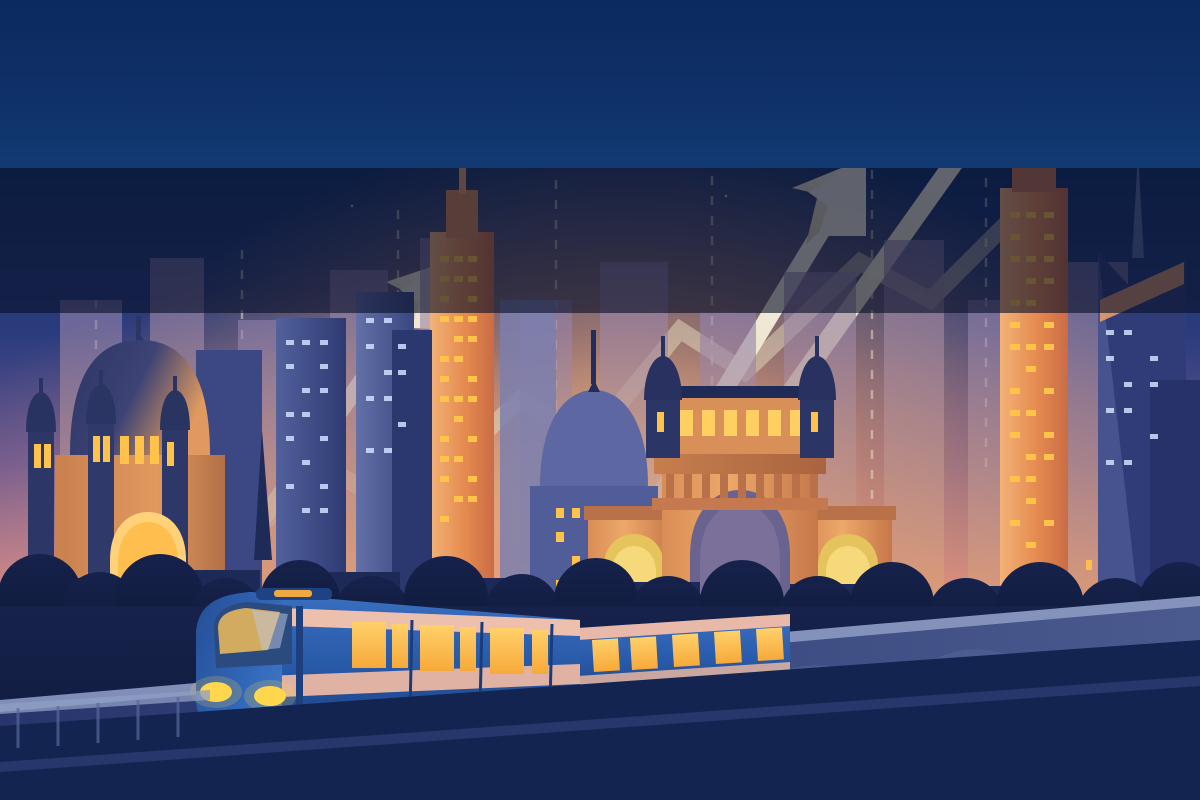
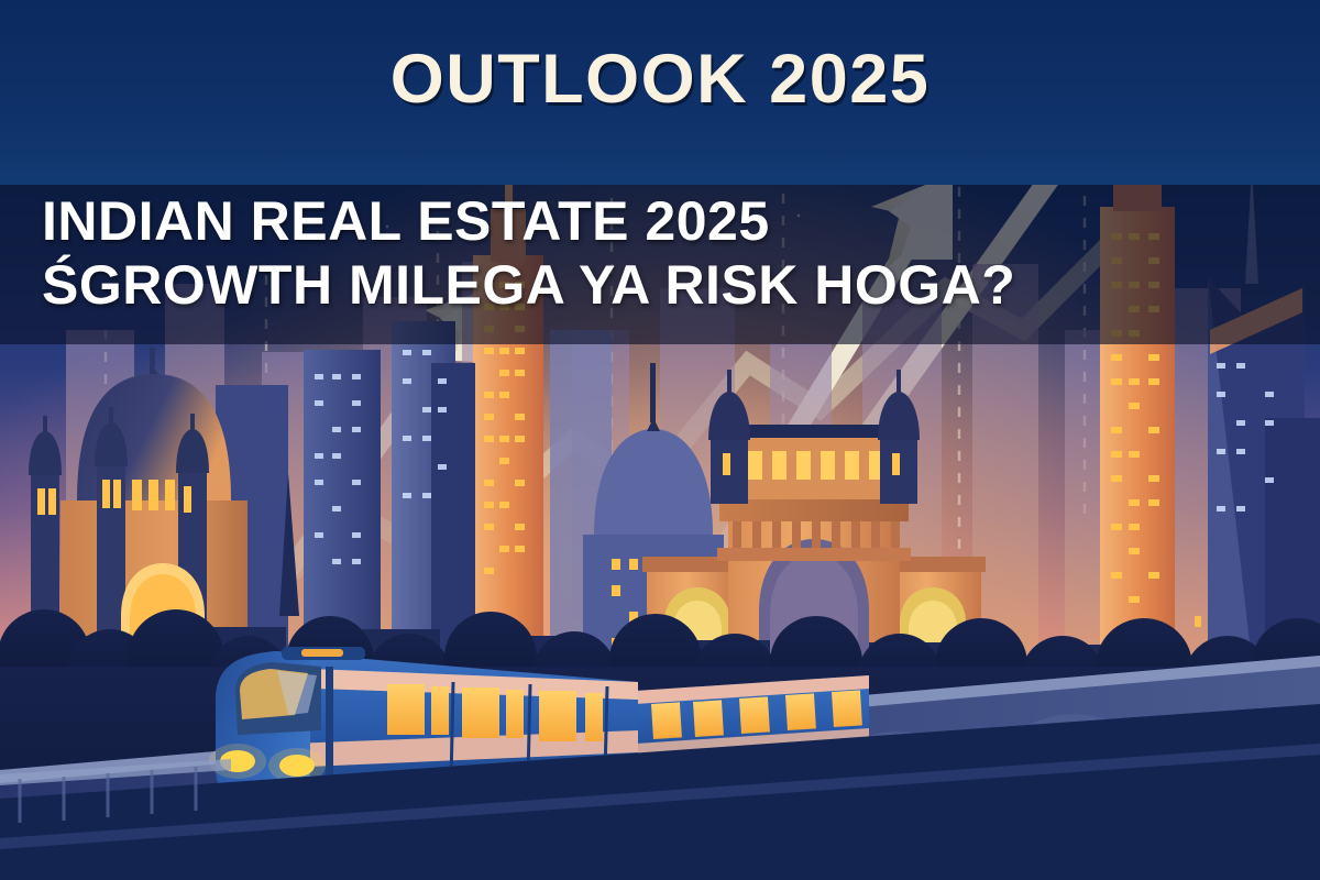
+ OUTLOOK 2025
+ INDIAN REAL ESTATE 2025
+ ŚGROWTH MILEGA YA RISK HOGA?
